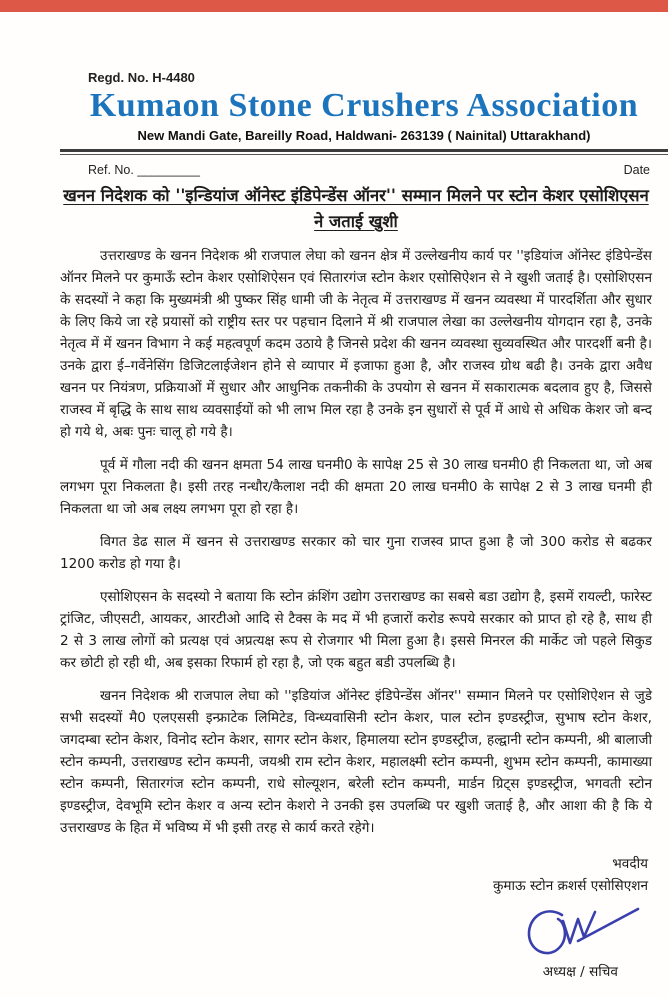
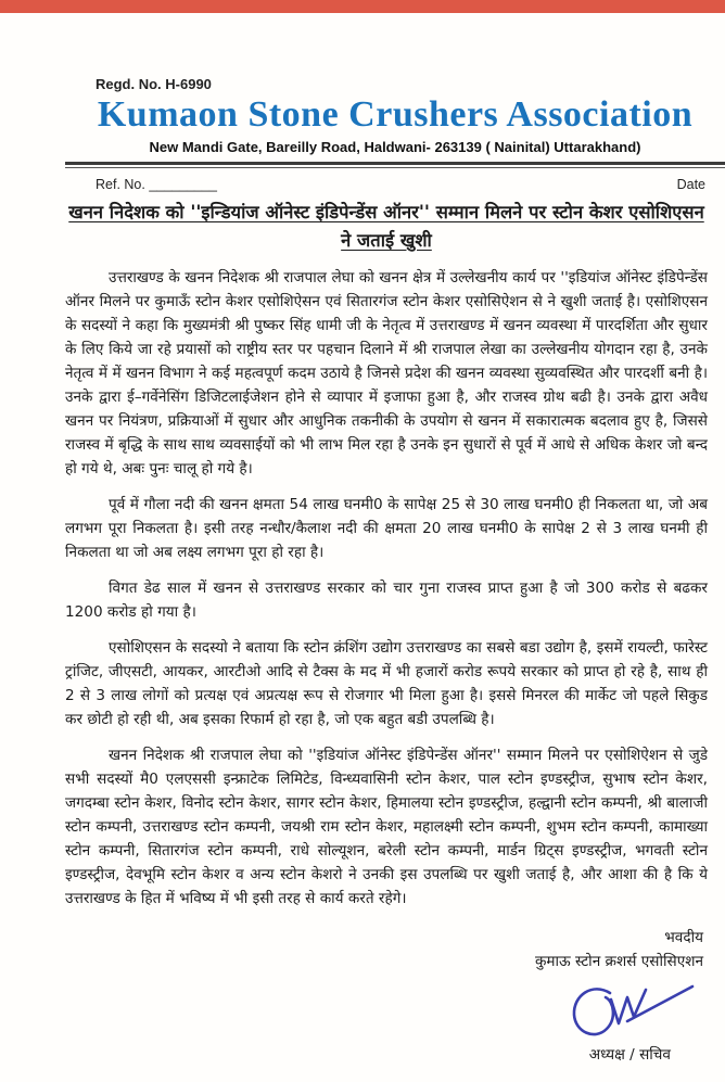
- Regd. No. H-4480
+ Regd. No. H-6990
  Kumaon Stone Crushers Association
  New Mandi Gate, Bareilly Road, Haldwani- 263139 ( Nainital) Uttarakhand)
  Ref. No. _________
  Date
  खनन निदेशक को ''इन्डियांज ऑनेस्ट इंडिपेन्डेंस ऑनर'' सम्मान मिलने पर स्टोन केशर एसोशिएसन ने जताई खुशी
  उत्तराखण्ड के खनन निदेशक श्री राजपाल लेघा को खनन क्षेत्र में उल्लेखनीय कार्य पर ''इडियांज ऑनेस्ट इंडिपेन्डेंस ऑनर मिलने पर कुमाऊँ स्टोन केशर एसोशिऐसन एवं सितारगंज स्टोन केशर एसोसिऐशन से ने खुशी जताई है। एसोशिएसन के सदस्यों ने कहा कि मुख्यमंत्री श्री पुष्कर सिंह धामी जी के नेतृत्व में उत्तराखण्ड में खनन व्यवस्था में पारदर्शिता और सुधार के लिए किये जा रहे प्रयासों को राष्ट्रीय स्तर पर पहचान दिलाने में श्री राजपाल लेखा का उल्लेखनीय योगदान रहा है, उनके नेतृत्व में में खनन विभाग ने कई महत्वपूर्ण कदम उठाये है जिनसे प्रदेश की खनन व्यवस्था सुव्यवस्थित और पारदर्शी बनी है। उनके द्वारा ई–गर्वेनेसिंग डिजिटलाईजेशन होने से व्यापार में इजाफा हुआ है, और राजस्व ग्रोथ बढी है। उनके द्वारा अवैध खनन पर नियंत्रण, प्रक्रियाओं में सुधार और आधुनिक तकनीकी के उपयोग से खनन में सकारात्मक बदलाव हुए है, जिससे राजस्व में बृद्धि के साथ साथ व्यवसाईयों को भी लाभ मिल रहा है उनके इन सुधारों से पूर्व में आधे से अधिक केशर जो बन्द हो गये थे, अबः पुनः चालू हो गये है।
  पूर्व में गौला नदी की खनन क्षमता 54 लाख घनमी0 के सापेक्ष 25 से 30 लाख घनमी0 ही निकलता था, जो अब लगभग पूरा निकलता है। इसी तरह नन्धौर/कैलाश नदी की क्षमता 20 लाख घनमी0 के सापेक्ष 2 से 3 लाख घनमी ही निकलता था जो अब लक्ष्य लगभग पूरा हो रहा है।
  विगत डेढ साल में खनन से उत्तराखण्ड सरकार को चार गुना राजस्व प्राप्त हुआ है जो 300 करोड से बढकर 1200 करोड हो गया है।
  एसोशिएसन के सदस्यो ने बताया कि स्टोन क्रंशिंग उद्योग उत्तराखण्ड का सबसे बडा उद्योग है, इसमें रायल्टी, फारेस्ट ट्रांजिट, जीएसटी, आयकर, आरटीओ आदि से टैक्स के मद में भी हजारों करोड रूपये सरकार को प्राप्त हो रहे है, साथ ही 2 से 3 लाख लोगों को प्रत्यक्ष एवं अप्रत्यक्ष रूप से रोजगार भी मिला हुआ है। इससे मिनरल की मार्केट जो पहले सिकुड कर छोटी हो रही थी, अब इसका रिफार्म हो रहा है, जो एक बहुत बडी उपलब्धि है।
  खनन निदेशक श्री राजपाल लेघा को ''इडियांज ऑनेस्ट इंडिपेन्डेंस ऑनर'' सम्मान मिलने पर एसोशिऐशन से जुडे सभी सदस्यों मै0 एलएससी इन्फ्राटेक लिमिटेड, विन्ध्यवासिनी स्टोन केशर, पाल स्टोन इण्डस्ट्रीज, सुभाष स्टोन केशर, जगदम्बा स्टोन केशर, विनोद स्टोन केशर, सागर स्टोन केशर, हिमालया स्टोन इण्डस्ट्रीज, हल्द्वानी स्टोन कम्पनी, श्री बालाजी स्टोन कम्पनी, उत्तराखण्ड स्टोन कम्पनी, जयश्री राम स्टोन केशर, महालक्ष्मी स्टोन कम्पनी, शुभम स्टोन कम्पनी, कामाख्या स्टोन कम्पनी, सितारगंज स्टोन कम्पनी, राधे सोल्यूशन, बरेली स्टोन कम्पनी, मार्डन ग्रिट्स इण्डस्ट्रीज, भगवती स्टोन इण्डस्ट्रीज, देवभूमि स्टोन केशर व अन्य स्टोन केशरो ने उनकी इस उपलब्धि पर खुशी जताई है, और आशा की है कि ये उत्तराखण्ड के हित में भविष्य में भी इसी तरह से कार्य करते रहेगे।
  भवदीय
  कुमाऊ स्टोन क्रशर्स एसोसिएशन
  अध्यक्ष / सचिव
